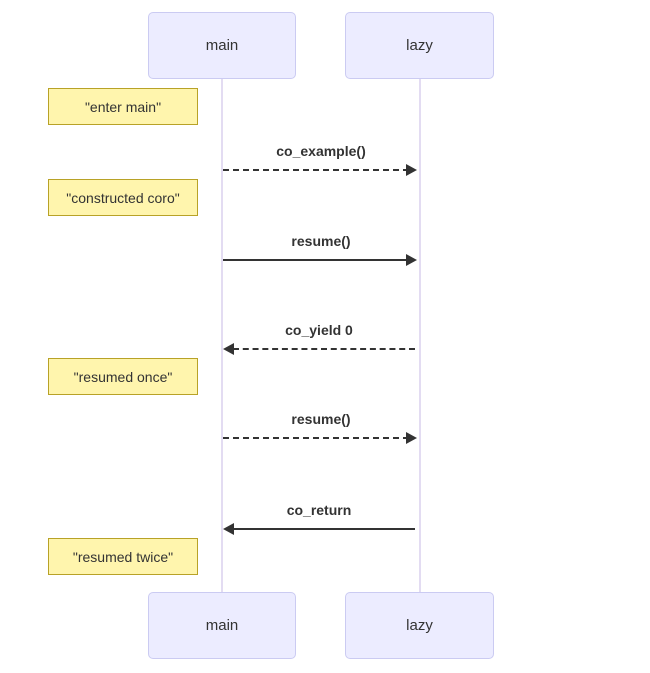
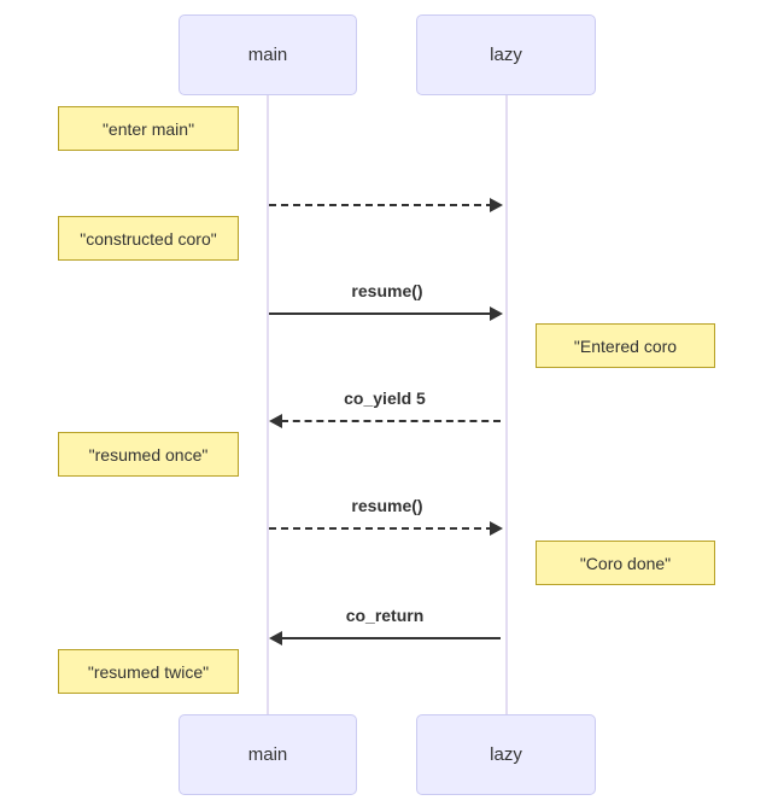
  main
  lazy
  main
  lazy
  "enter main"
  "constructed coro"
+ "Entered coro
  "resumed once"
+ "Coro done"
  "resumed twice"
- co_example()
  resume()
- co_yield 0
+ co_yield 5
  resume()
  co_return
